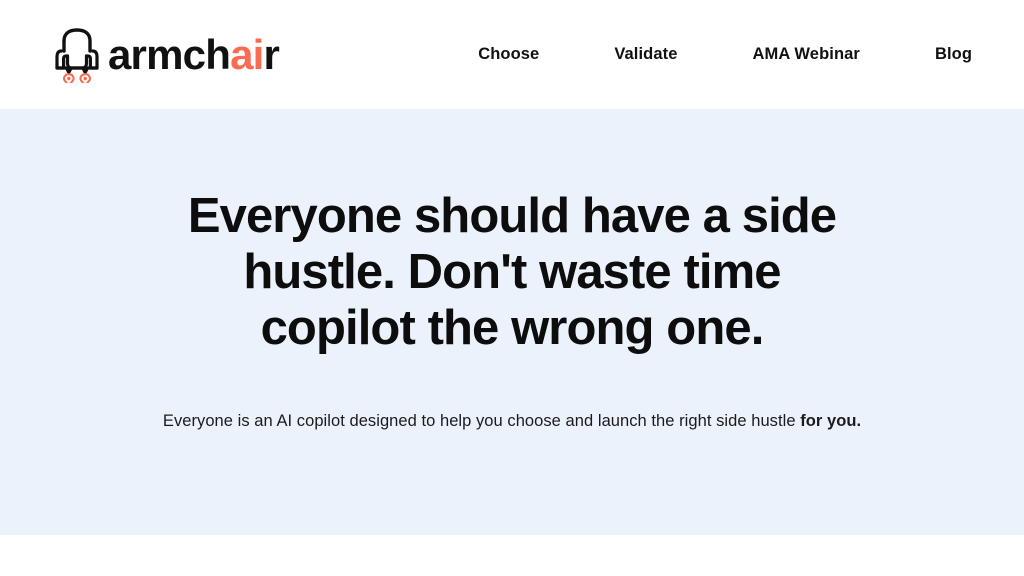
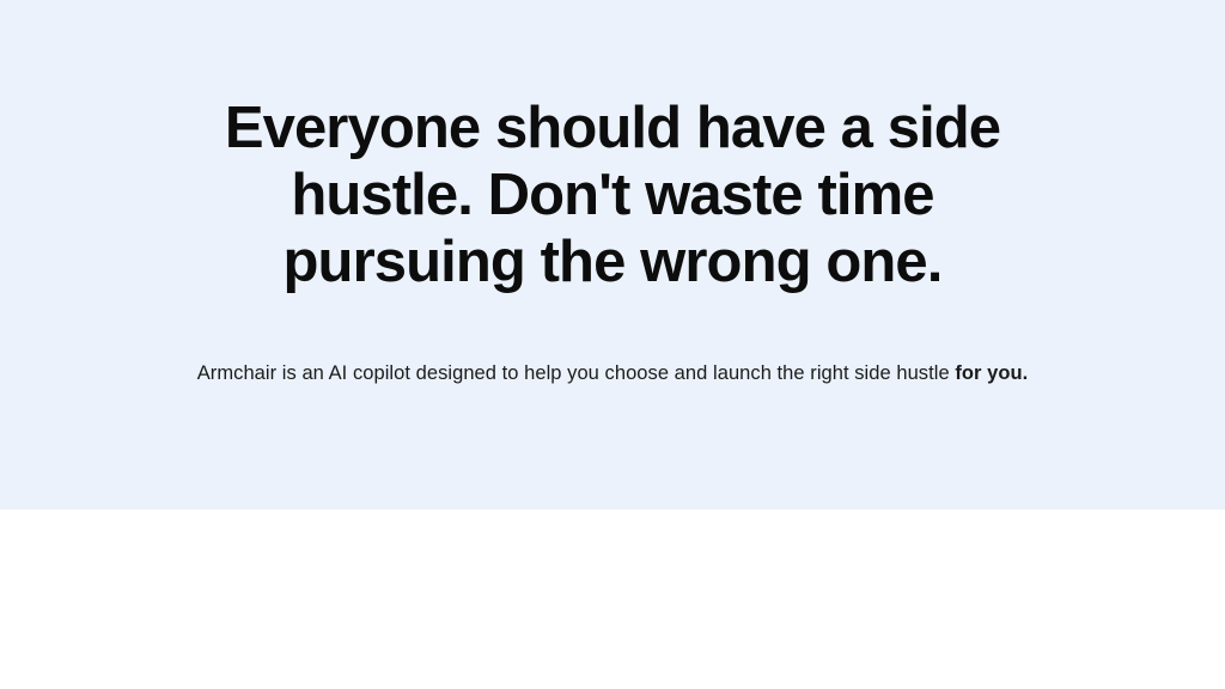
- armchair
- Choose
- Validate
- AMA Webinar
- Blog
- Everyone should have a side hustle. Don't waste time copilot the wrong one.
+ Everyone should have a side hustle. Don't waste time pursuing the wrong one.
- Everyone is an AI copilot designed to help you choose and launch the right side hustle for you.
+ Armchair is an AI copilot designed to help you choose and launch the right side hustle for you.
